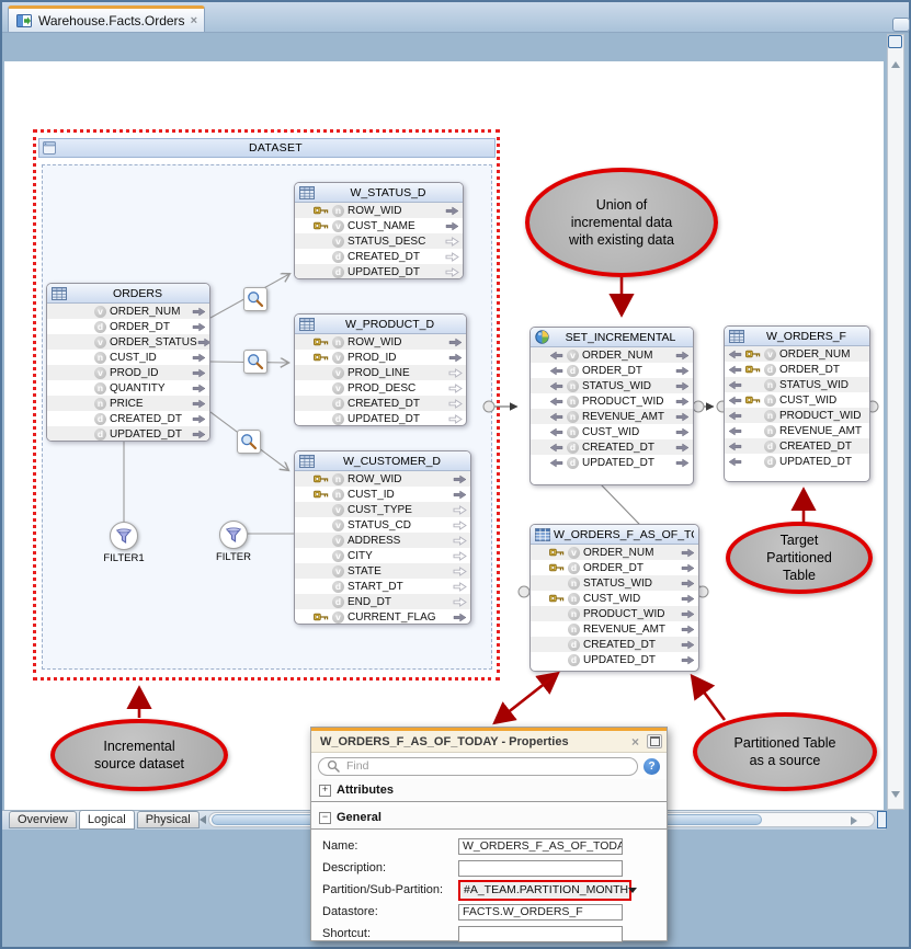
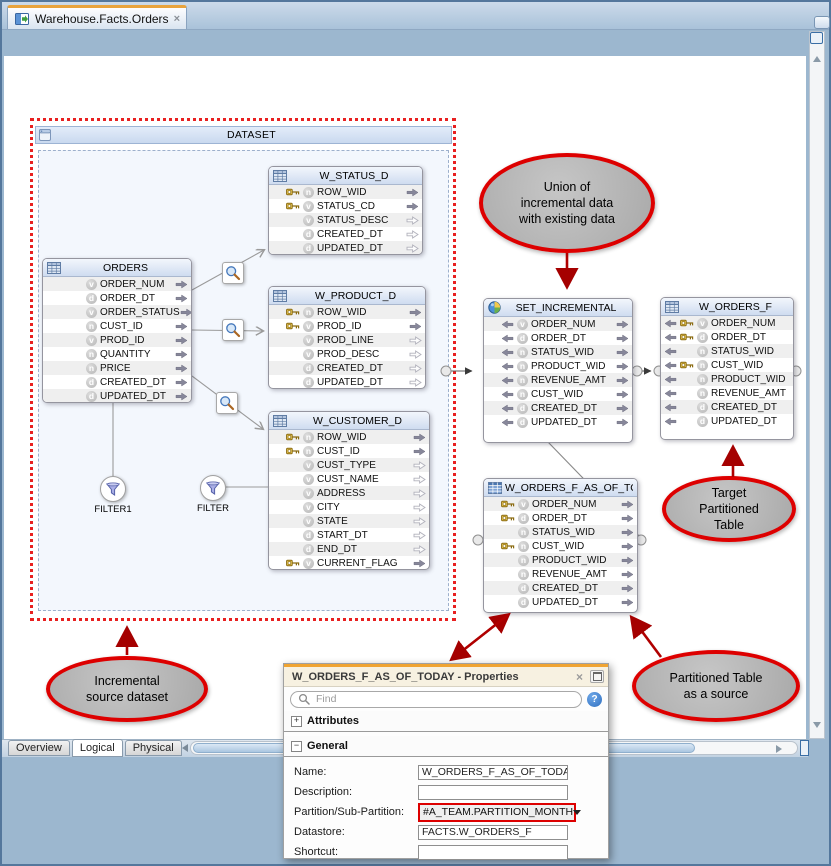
  Warehouse.Facts.Orders
  ×
  DATASET
  ORDERS
  v
  ORDER_NUM
  d
  ORDER_DT
  v
  ORDER_STATUS
  n
  CUST_ID
  v
  PROD_ID
  n
  QUANTITY
  n
  PRICE
  d
  CREATED_DT
  d
  UPDATED_DT
  W_STATUS_D
  n
  ROW_WID
  v
- CUST_NAME
+ STATUS_CD
  v
  STATUS_DESC
  d
  CREATED_DT
  d
  UPDATED_DT
  W_PRODUCT_D
  n
  ROW_WID
  v
  PROD_ID
  v
  PROD_LINE
  v
  PROD_DESC
  d
  CREATED_DT
  d
  UPDATED_DT
  W_CUSTOMER_D
  n
  ROW_WID
  n
  CUST_ID
  v
  CUST_TYPE
  v
- STATUS_CD
+ CUST_NAME
  v
  ADDRESS
  v
  CITY
  v
  STATE
  d
  START_DT
  d
  END_DT
  v
  CURRENT_FLAG
  SET_INCREMENTAL
  v
  ORDER_NUM
  d
  ORDER_DT
  n
  STATUS_WID
  n
  PRODUCT_WID
  n
  REVENUE_AMT
  n
  CUST_WID
  d
  CREATED_DT
  d
  UPDATED_DT
  W_ORDERS_F
  v
  ORDER_NUM
  d
  ORDER_DT
  n
  STATUS_WID
  n
  CUST_WID
  n
  PRODUCT_WID
  n
  REVENUE_AMT
  d
  CREATED_DT
  d
  UPDATED_DT
  W_ORDERS_F_AS_OF_T
  v
  ORDER_NUM
  d
  ORDER_DT
  n
  STATUS_WID
  n
  CUST_WID
  n
  PRODUCT_WID
  n
  REVENUE_AMT
  d
  CREATED_DT
  d
  UPDATED_DT
  FILTER1
  FILTER
  Union of
  incremental data
  with existing data
  Target
  Partitioned
  Table
  Partitioned Table
  as a source
  Incremental
  source dataset
  Overview
  Logical
  Physical
  W_ORDERS_F_AS_OF_TODAY - Properties
  ×
  Find
  ?
  +
  Attributes
  −
  General
  Name:
  W_ORDERS_F_AS_OF_TODA
  Description:
  Partition/Sub-Partition:
  #A_TEAM.PARTITION_MONTH
  Datastore:
  FACTS.W_ORDERS_F
  Shortcut:
